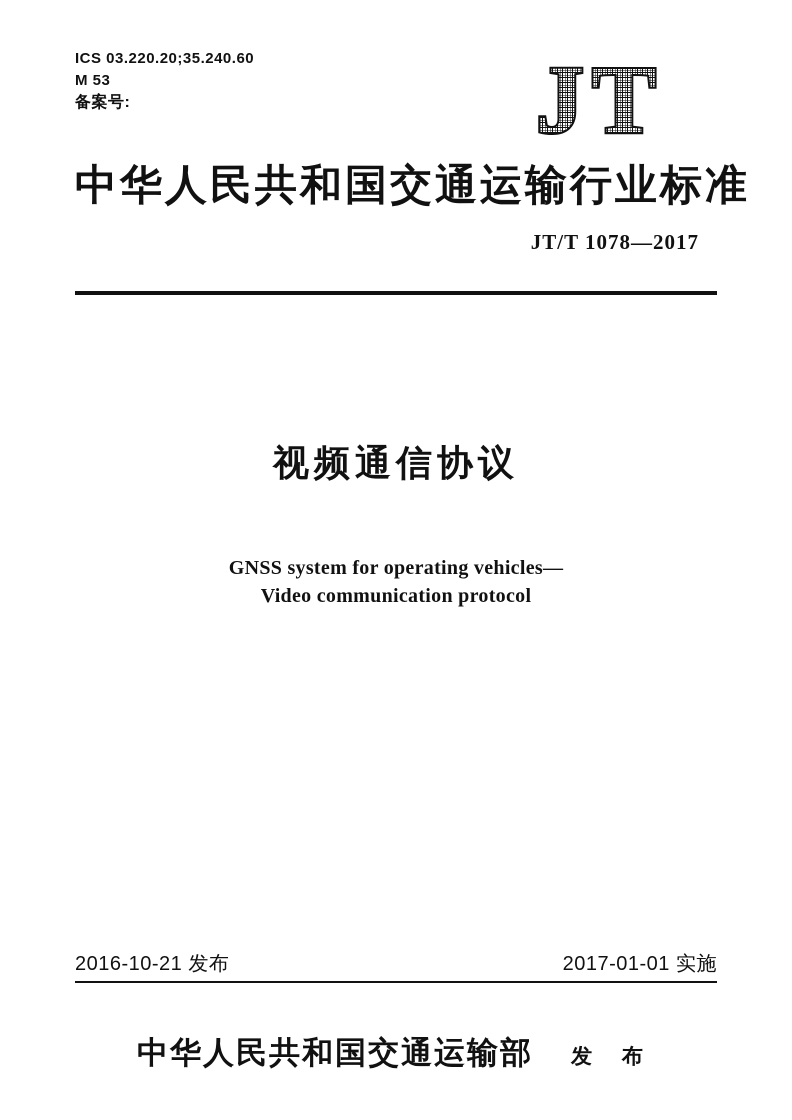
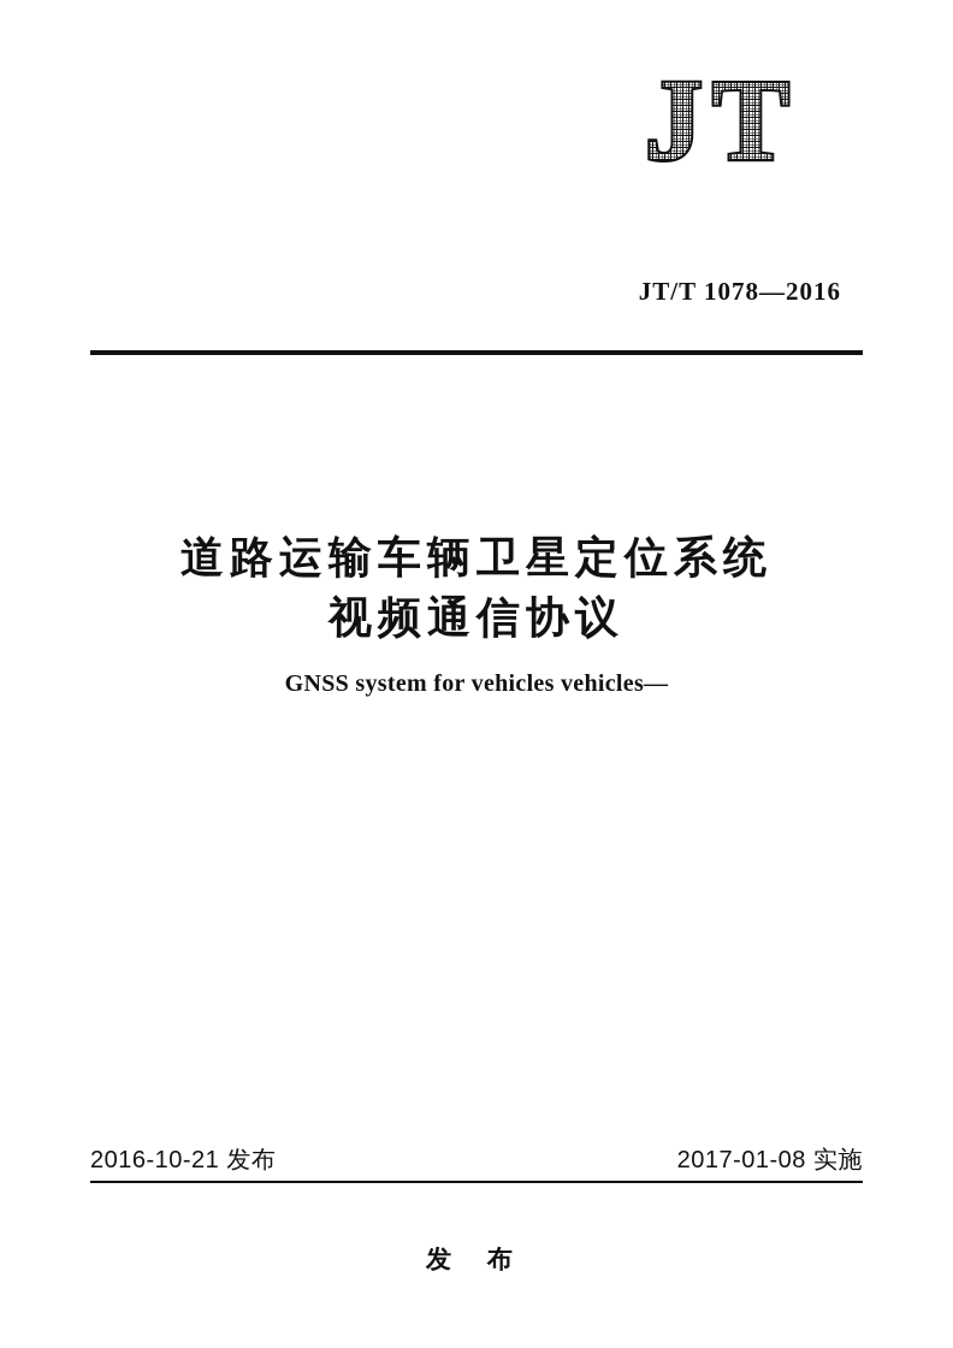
- ICS 03.220.20;35.240.60
- M 53
- 备案号:
  JT
- 中华人民共和国交通运输行业标准
- JT/T 1078—2017
+ JT/T 1078—2016
+ 道路运输车辆卫星定位系统
  视频通信协议
- GNSS system for operating vehicles—
+ GNSS system for vehicles vehicles—
- Video communication protocol
  2016-10-21 发布
- 2017-01-01 实施
+ 2017-01-08 实施
- 中华人民共和国交通运输部
  发 布
